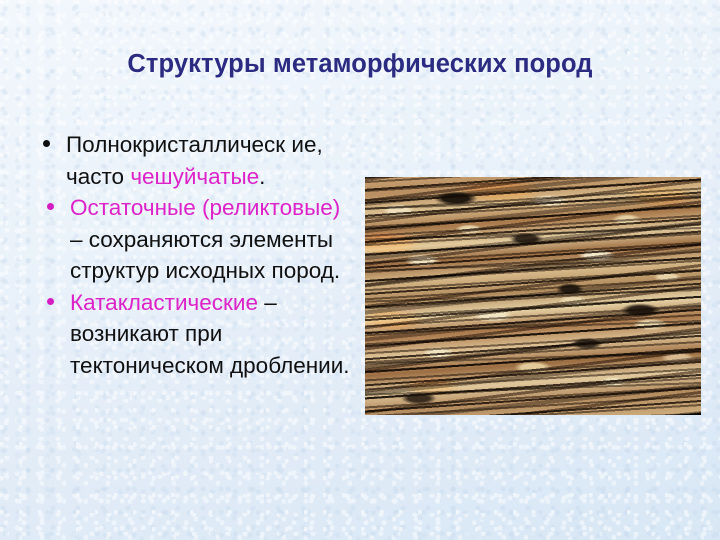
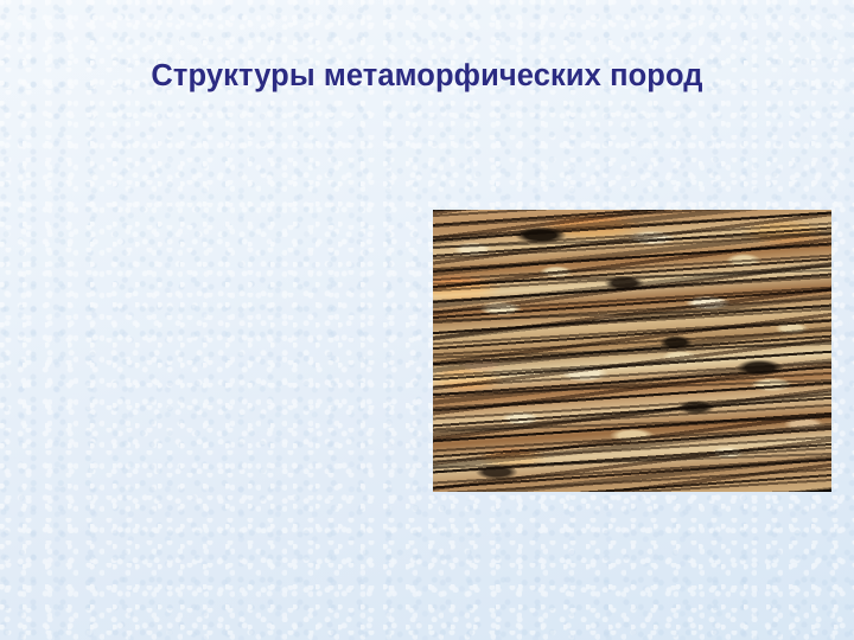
  Структуры метаморфических пород
- Полнокристаллическ ие, часто чешуйчатые.
- Остаточные (реликтовые) – сохраняются элементы структур исходных пород.
- Катакластические – возникают при тектоническом дроблении.
